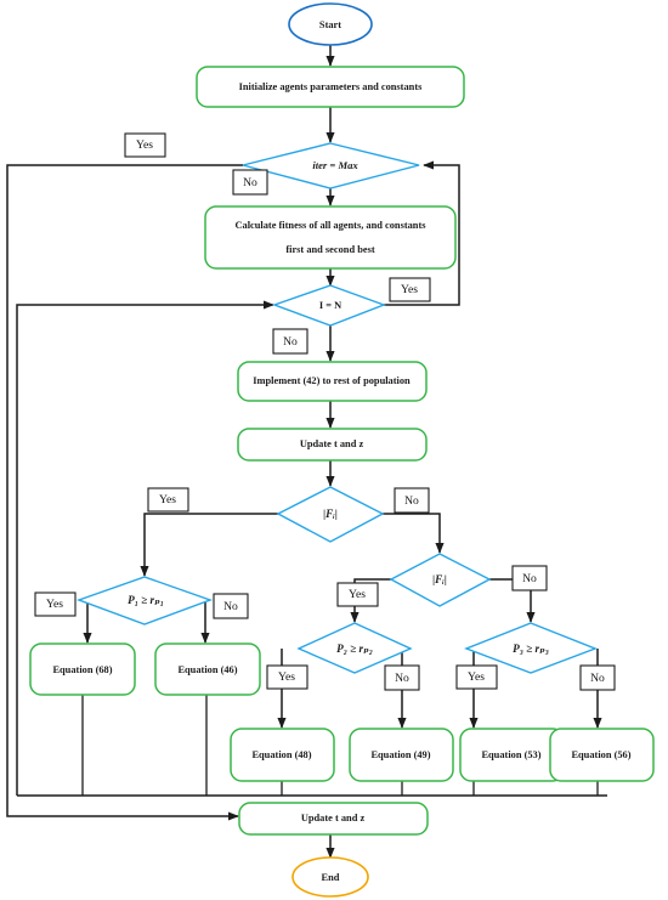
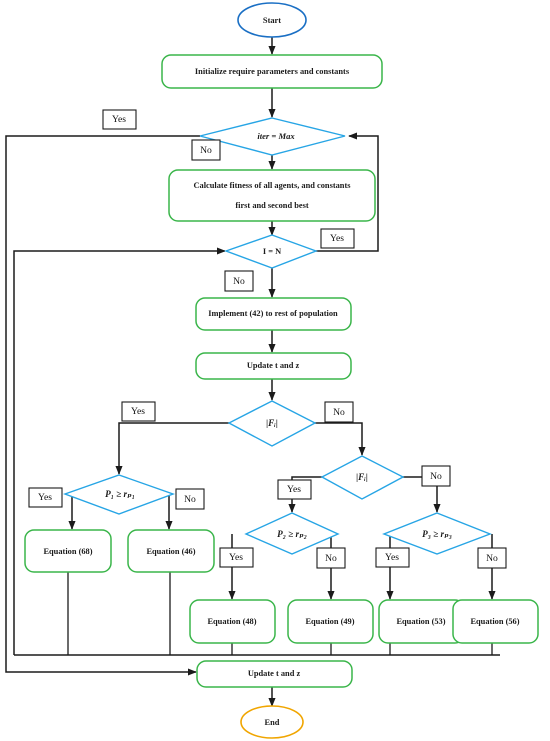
  Start
- Initialize agents parameters and constants
+ Initialize require parameters and constants
  iter = Max
  Calculate fitness of all agents, and constants
  first and second best
  I = N
  Implement (42) to rest of population
  Update t and z
  |Fᵢ|
  |Fᵢ|
  P₁ ≥ rₚ₁
  P₂ ≥ rₚ₂
  P₃ ≥ rₚ₃
  Equation (68)
  Equation (46)
  Equation (48)
  Equation (49)
  Equation (53)
  Equation (56)
  Update t and z
  End
  Yes
  No
  Yes
  No
  Yes
  No
  Yes
  No
  Yes
  No
  Yes
  No
  Yes
  No
